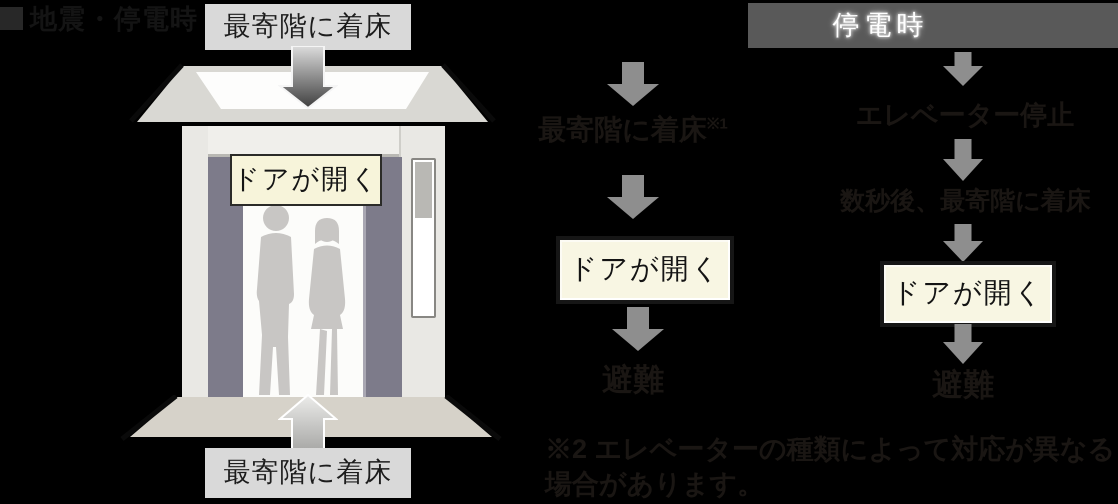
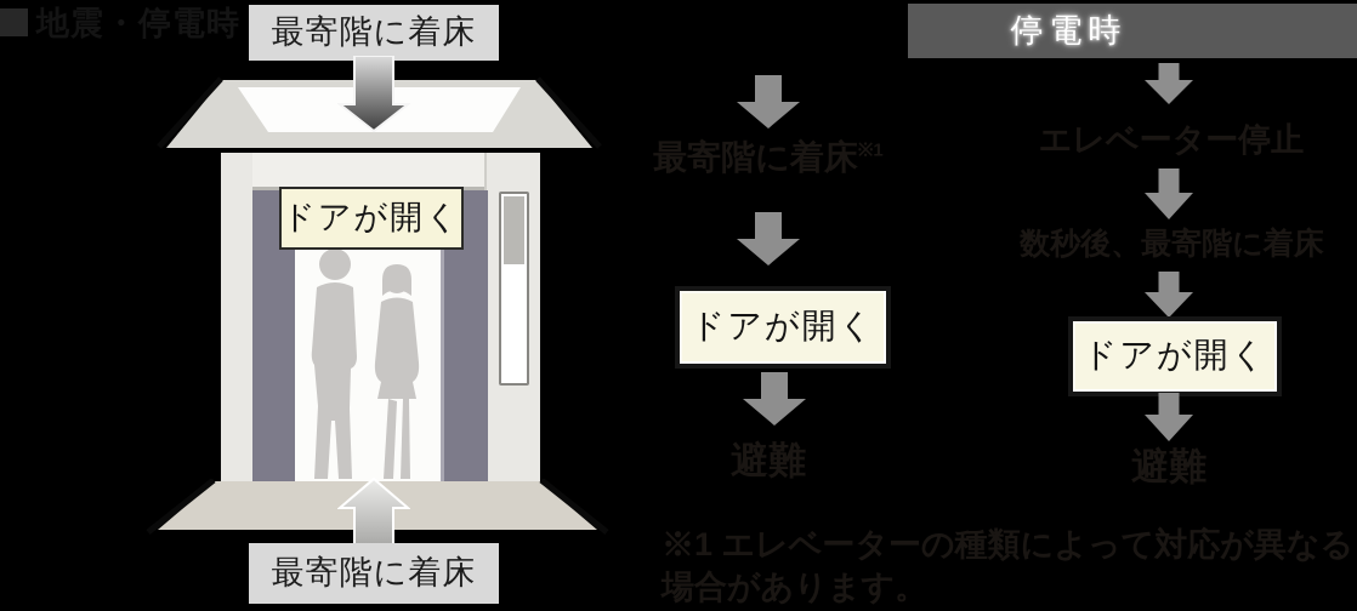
  最寄階に着床
  ドアが開く
  最寄階に着床
  最寄階に着床※1
  ドアが開く
  避難
  停電時
  エレベーター停止
  数秒後、最寄階に着床
  ドアが開く
  避難
- ※2 エレベーターの種類によって対応が異なる
+ ※1 エレベーターの種類によって対応が異なる
  場合があります。
